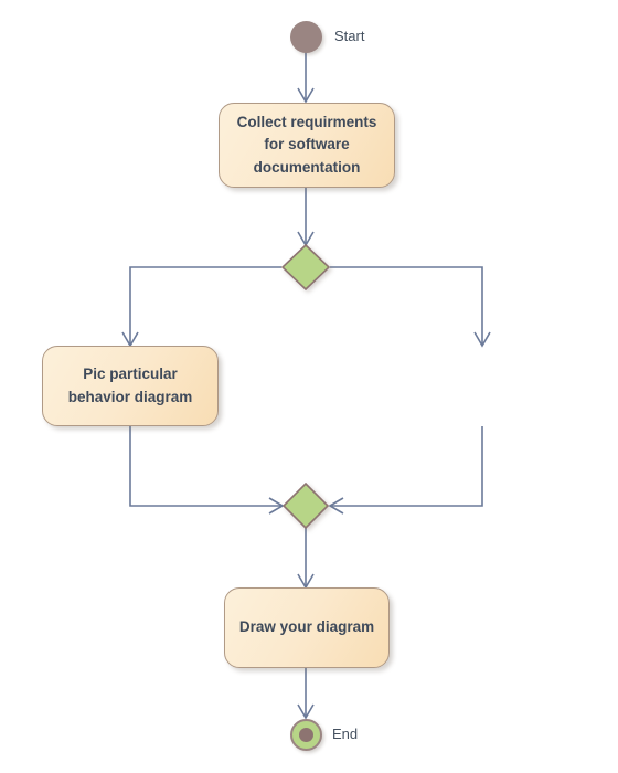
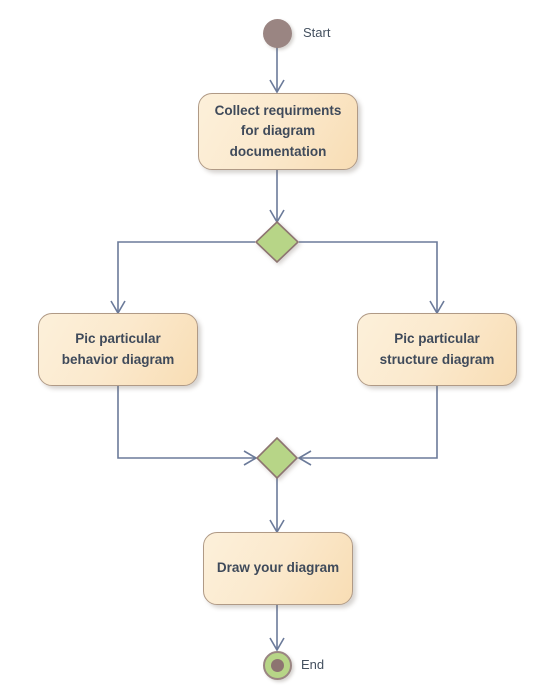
  Start
- Collect requirments for software documentation
+ Collect requirments for diagram documentation
  Pic particular behavior diagram
+ Pic particular structure diagram
  Draw your diagram
  End
